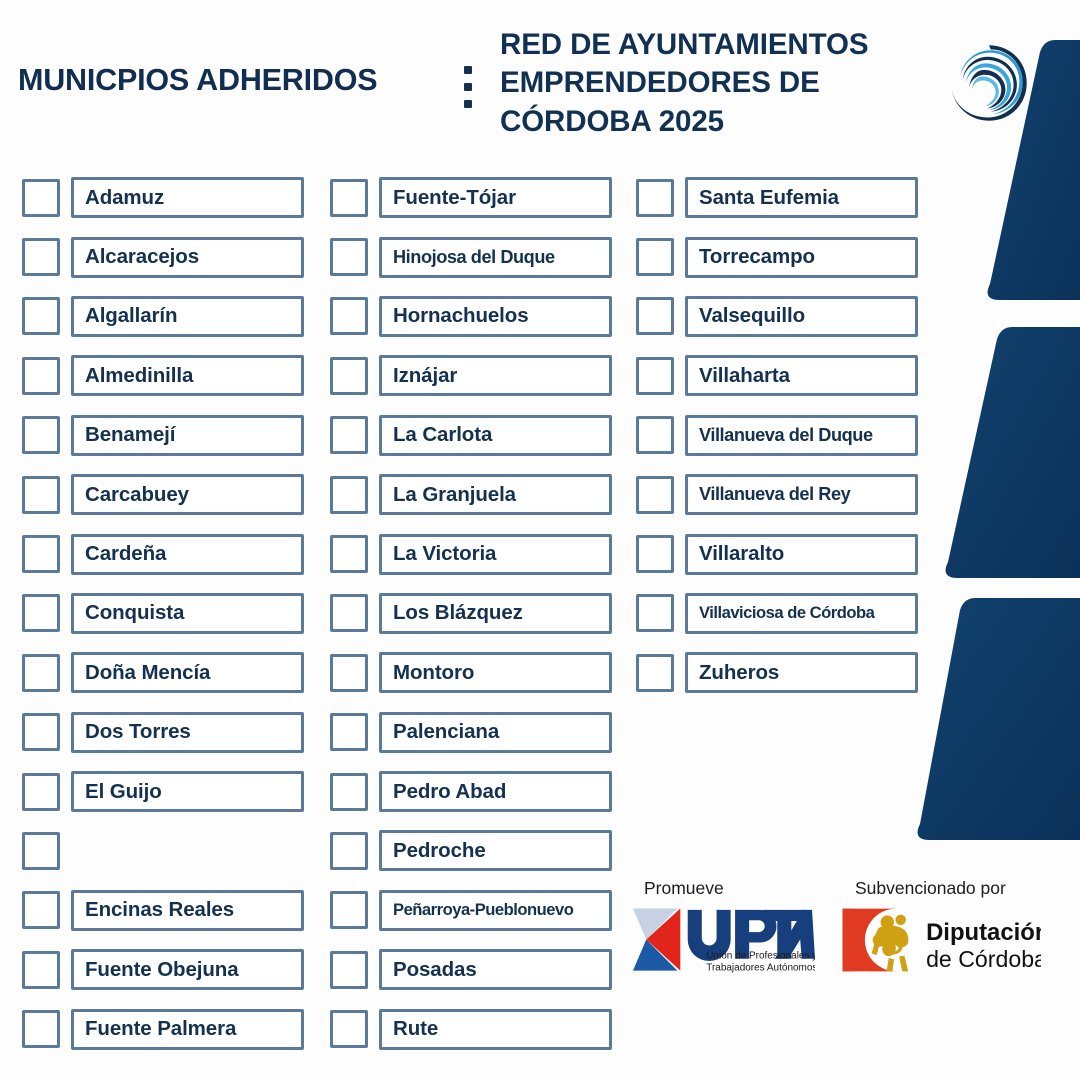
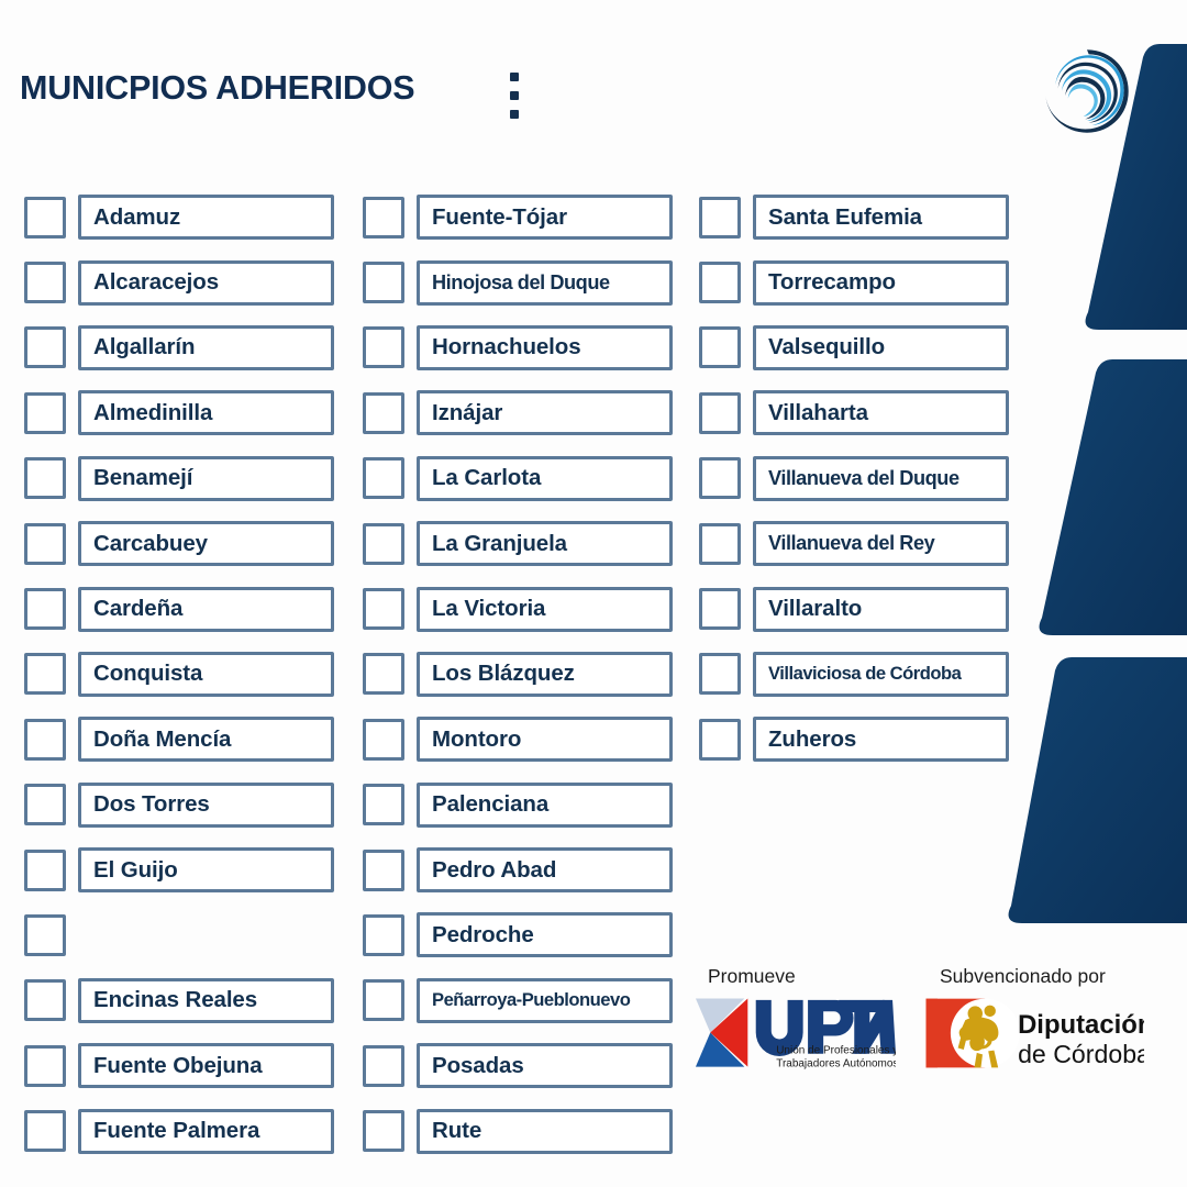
  MUNICPIOS ADHERIDOS
- RED DE AYUNTAMIENTOS
- EMPRENDEDORES DE
- CÓRDOBA 2025
  Adamuz
  Alcaracejos
  Algallarín
  Almedinilla
  Benamejí
  Carcabuey
  Cardeña
  Conquista
  Doña Mencía
  Dos Torres
  El Guijo
  Encinas Reales
  Fuente Obejuna
  Fuente Palmera
  Fuente-Tójar
  Hinojosa del Duque
  Hornachuelos
  Iznájar
  La Carlota
  La Granjuela
  La Victoria
  Los Blázquez
  Montoro
  Palenciana
  Pedro Abad
  Pedroche
  Peñarroya-Pueblonuevo
  Posadas
  Rute
  Santa Eufemia
  Torrecampo
  Valsequillo
  Villaharta
  Villanueva del Duque
  Villanueva del Rey
  Villaralto
  Villaviciosa de Córdoba
  Zuheros
  Promueve
  Unión de Profesionales y
  Trabajadores Autónomos
  Subvencionado por
  Diputació
  de Córdoba
